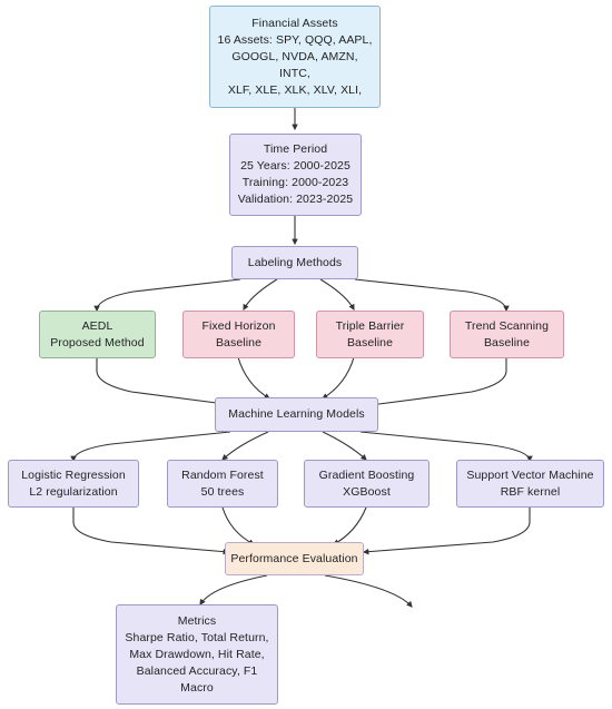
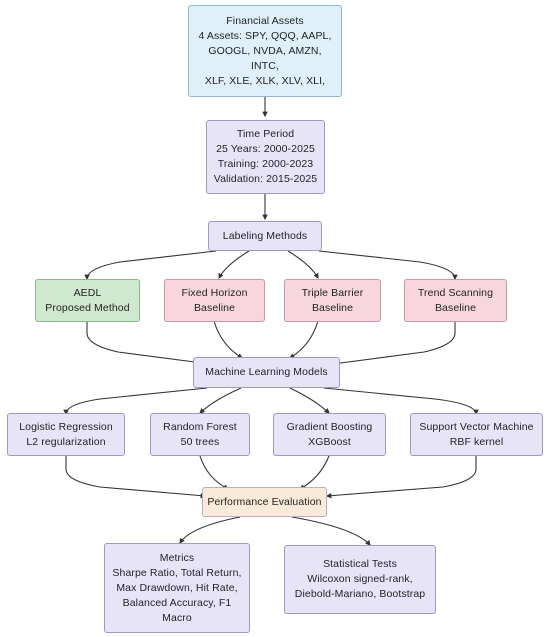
  Financial Assets
- 16 Assets: SPY, QQQ, AAPL,
+ 4 Assets: SPY, QQQ, AAPL,
  GOOGL, NVDA, AMZN,
  INTC,
  XLF, XLE, XLK, XLV, XLI,
  Time Period
  25 Years: 2000-2025
  Training: 2000-2023
- Validation: 2023-2025
+ Validation: 2015-2025
  Labeling Methods
  AEDL
  Proposed Method
  Fixed Horizon
  Baseline
  Triple Barrier
  Baseline
  Trend Scanning
  Baseline
  Machine Learning Models
  Logistic Regression
  L2 regularization
  Random Forest
  50 trees
  Gradient Boosting
  XGBoost
  Support Vector Machine
  RBF kernel
  Performance Evaluation
  Metrics
  Sharpe Ratio, Total Return,
  Max Drawdown, Hit Rate,
  Balanced Accuracy, F1
  Macro
+ Statistical Tests
+ Wilcoxon signed-rank,
+ Diebold-Mariano, Bootstrap
